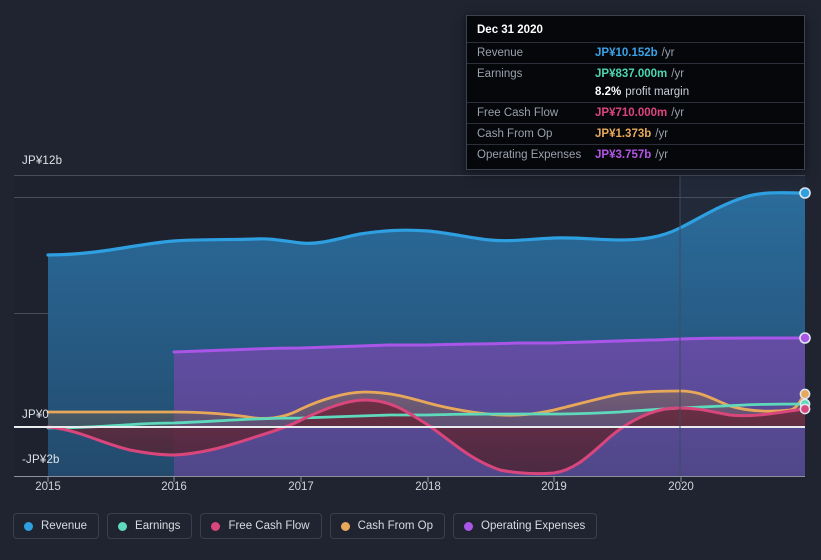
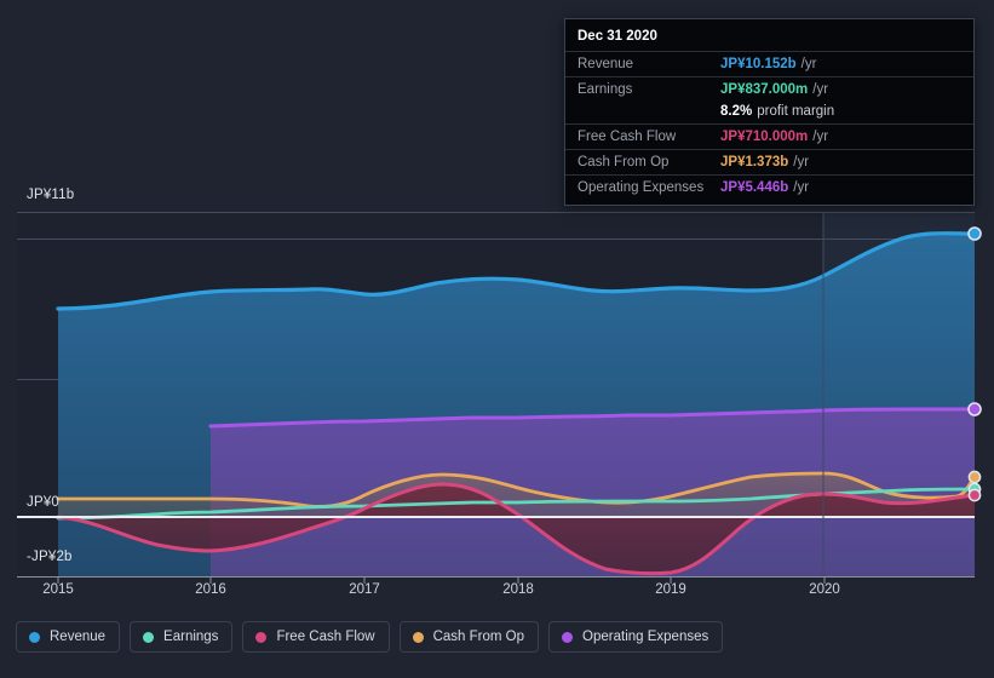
- JP¥12b
+ JP¥11b
  JP¥0
  -JP¥2b
  2015
  2016
  2017
  2018
  2019
  2020
  Dec 31 2020
  Revenue
  JP¥10.152b
  /yr
  Earnings
  JP¥837.000m
  /yr
  8.2%
  profit margin
  Free Cash Flow
  JP¥710.000m
  /yr
  Cash From Op
  JP¥1.373b
  /yr
  Operating Expenses
- JP¥3.757b
+ JP¥5.446b
  /yr
  Revenue
  Earnings
  Free Cash Flow
  Cash From Op
  Operating Expenses
